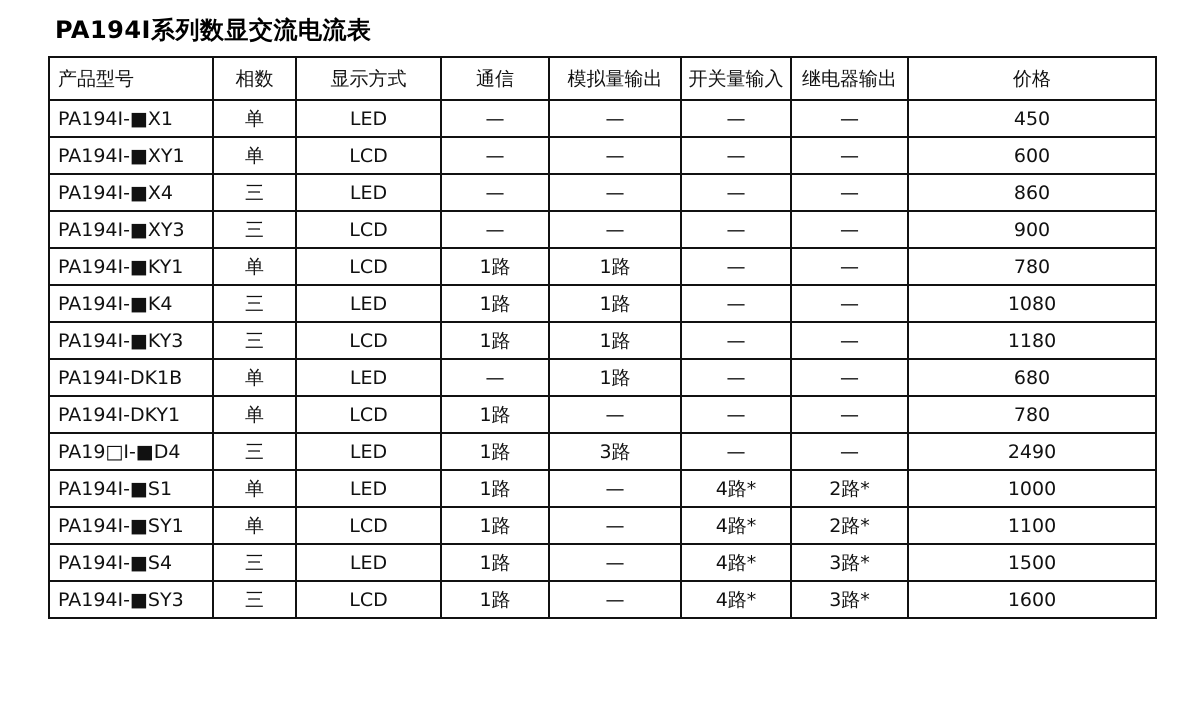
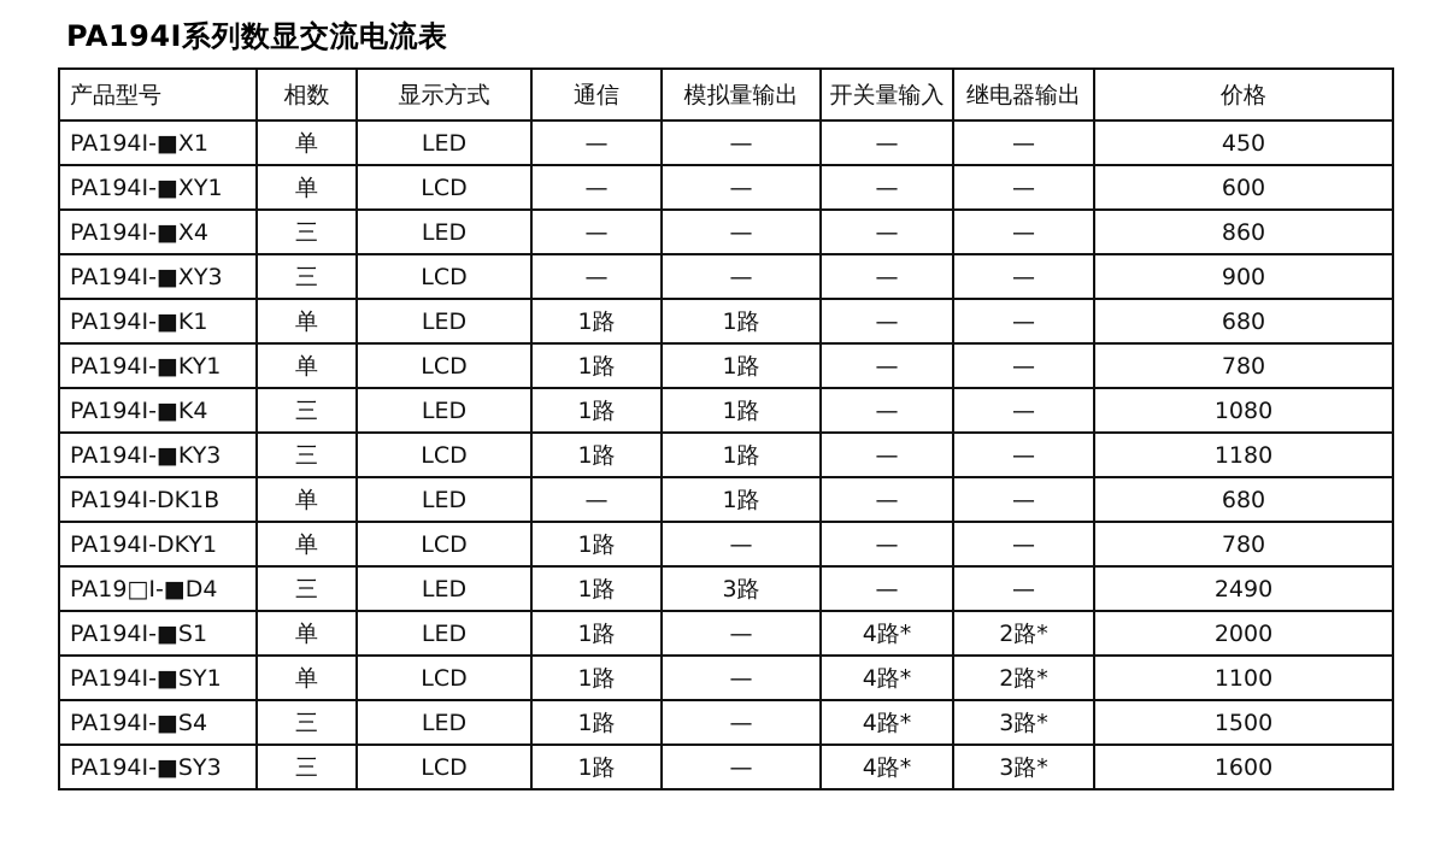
  PA194I系列数显交流电流表
  产品型号	相数	显示方式	通信	模拟量输出	开关量输入	继电器输出	价格
  PA194I-■X1	单	LED	—	—	—	—	450
  PA194I-■XY1	单	LCD	—	—	—	—	600
  PA194I-■X4	三	LED	—	—	—	—	860
  PA194I-■XY3	三	LCD	—	—	—	—	900
+ PA194I-■K1	单	LED	1路	1路	—	—	680
  PA194I-■KY1	单	LCD	1路	1路	—	—	780
  PA194I-■K4	三	LED	1路	1路	—	—	1080
  PA194I-■KY3	三	LCD	1路	1路	—	—	1180
  PA194I-DK1B	单	LED	—	1路	—	—	680
  PA194I-DKY1	单	LCD	1路	—	—	—	780
  PA19□I-■D4	三	LED	1路	3路	—	—	2490
- PA194I-■S1	单	LED	1路	—	4路*	2路*	1000
+ PA194I-■S1	单	LED	1路	—	4路*	2路*	2000
  PA194I-■SY1	单	LCD	1路	—	4路*	2路*	1100
  PA194I-■S4	三	LED	1路	—	4路*	3路*	1500
  PA194I-■SY3	三	LCD	1路	—	4路*	3路*	1600
